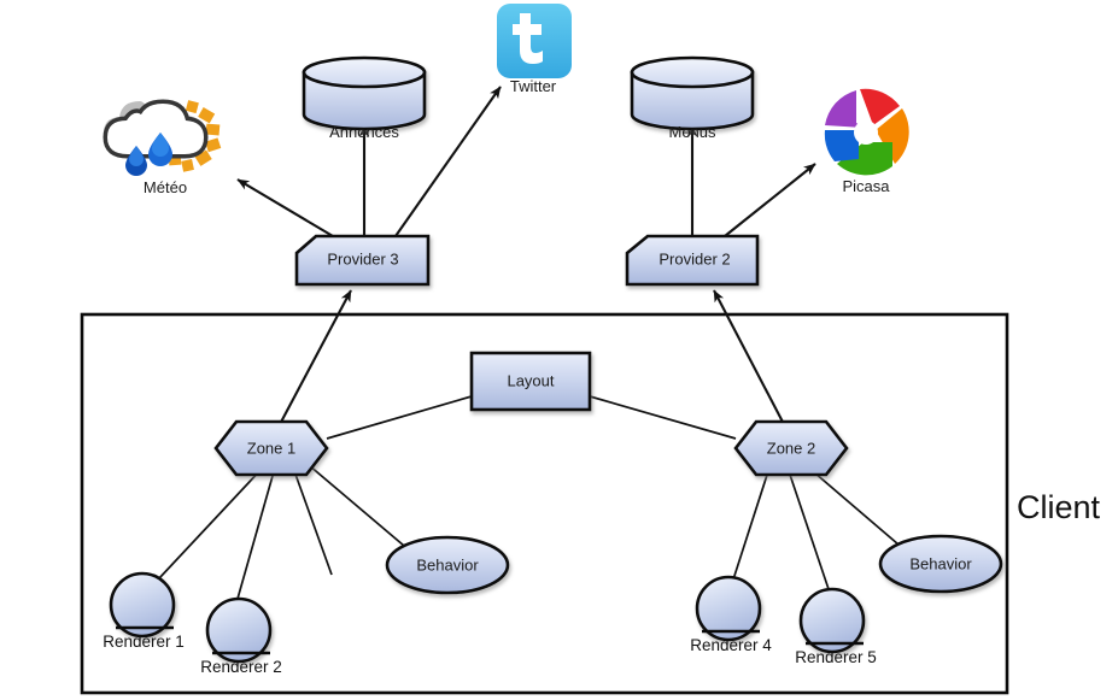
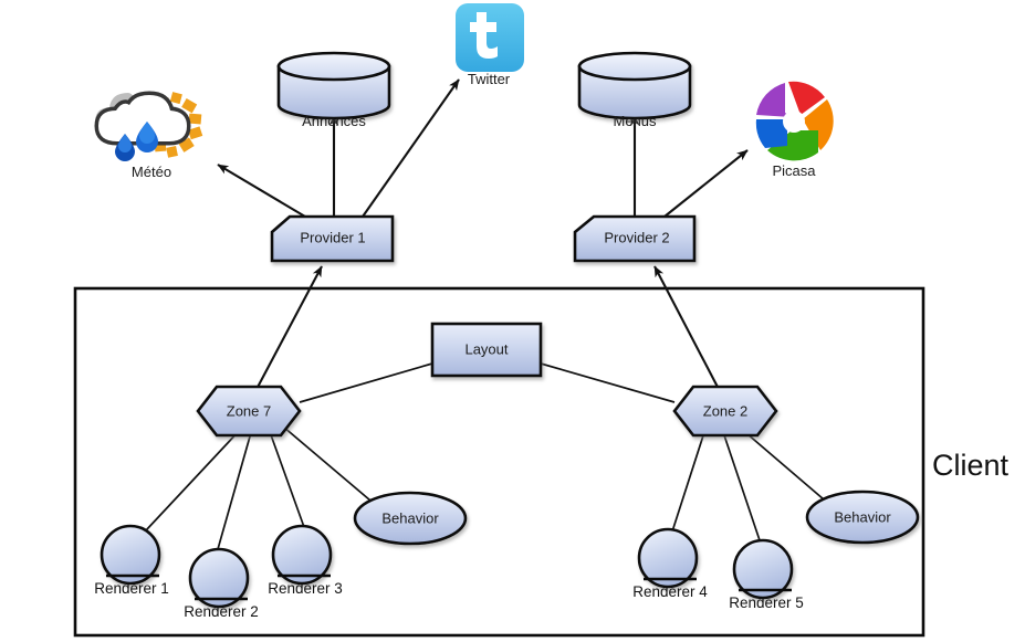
  Client
  Météo
  Twitter
  Picasa
  Annonces
  Menus
- Provider 3
+ Provider 1
  Provider 2
  Layout
- Zone 1
+ Zone 7
  Zone 2
  Behavior
  Behavior
  Renderer 1
  Renderer 2
+ Renderer 3
  Renderer 4
  Renderer 5
